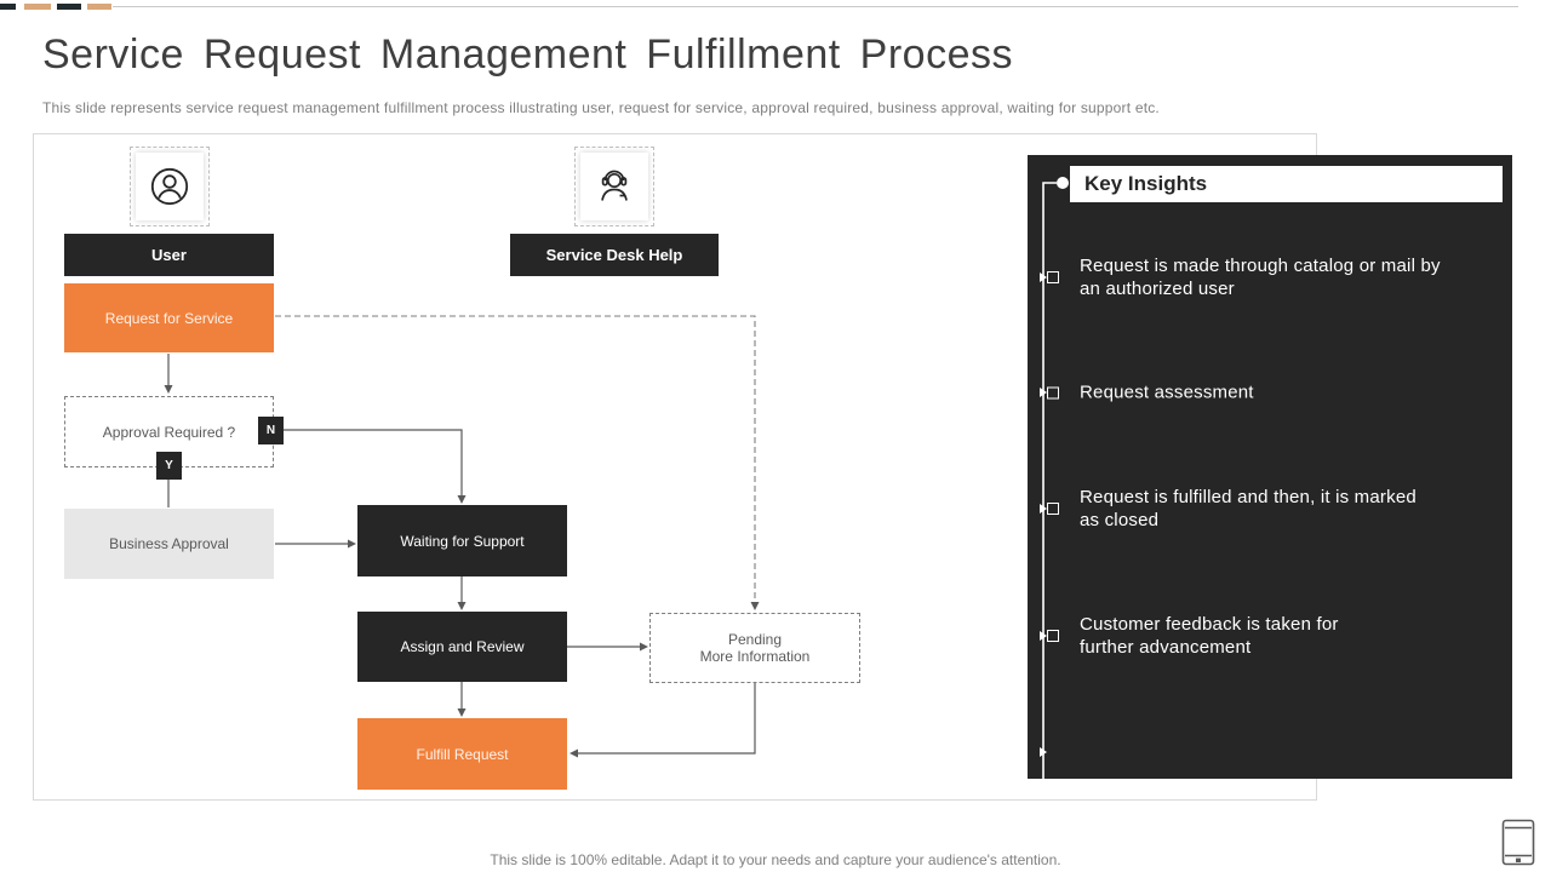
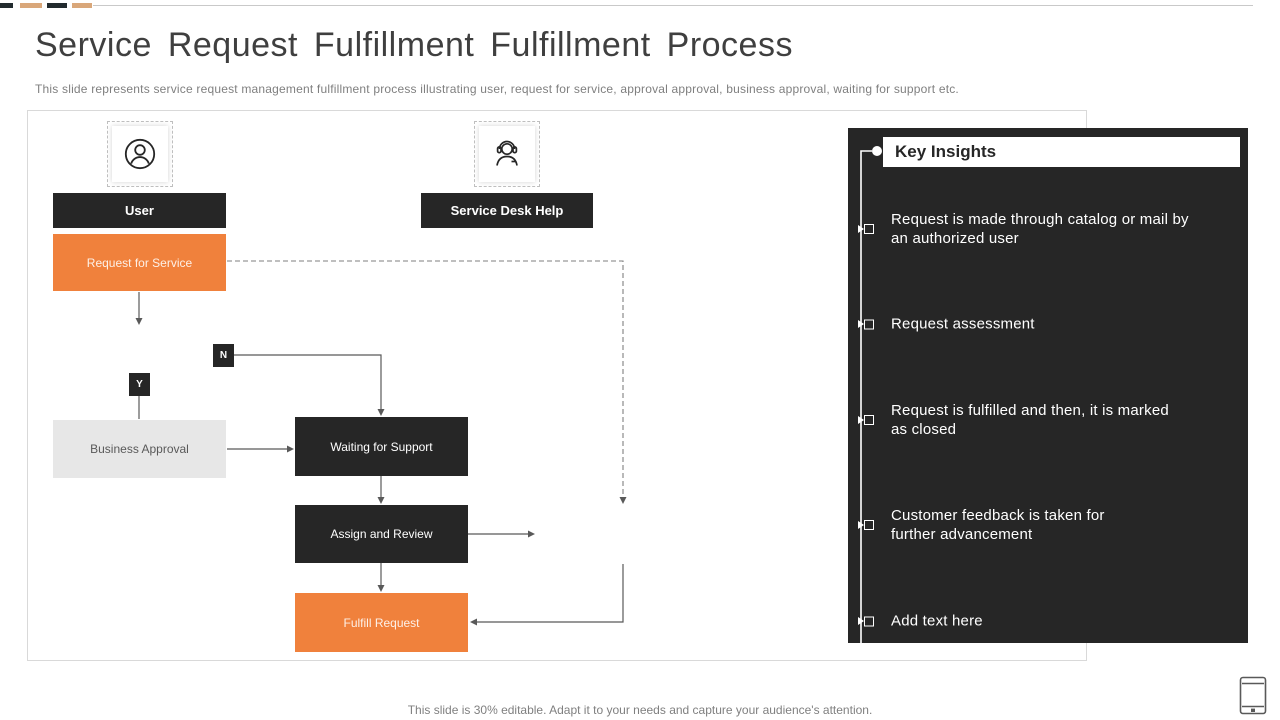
- Service Request Management Fulfillment Process
+ Service Request Fulfillment Fulfillment Process
- This slide represents service request management fulfillment process illustrating user, request for service, approval required, business approval, waiting for support etc.
+ This slide represents service request management fulfillment process illustrating user, request for service, approval approval, business approval, waiting for support etc.
  User
  Service Desk Help
  Request for Service
- Approval Required ?
  N
  Y
  Business Approval
  Waiting for Support
  Assign and Review
- Pending
- More Information
  Fulfill Request
  Key Insights
  Request is made through catalog or mail by
  an authorized user
  Request assessment
  Request is fulfilled and then, it is marked
  as closed
  Customer feedback is taken for
  further advancement
+ Add text here
- This slide is 100% editable. Adapt it to your needs and capture your audience's attention.
+ This slide is 30% editable. Adapt it to your needs and capture your audience's attention.
